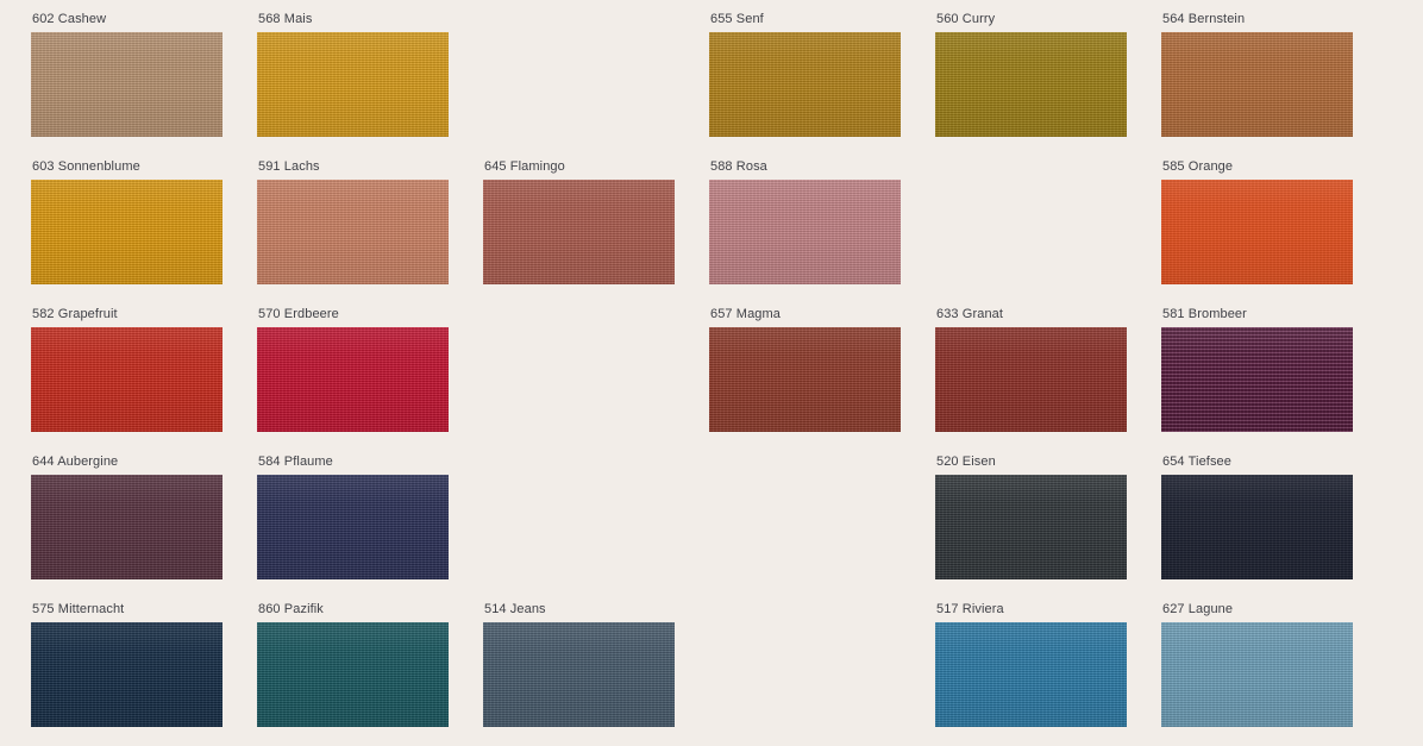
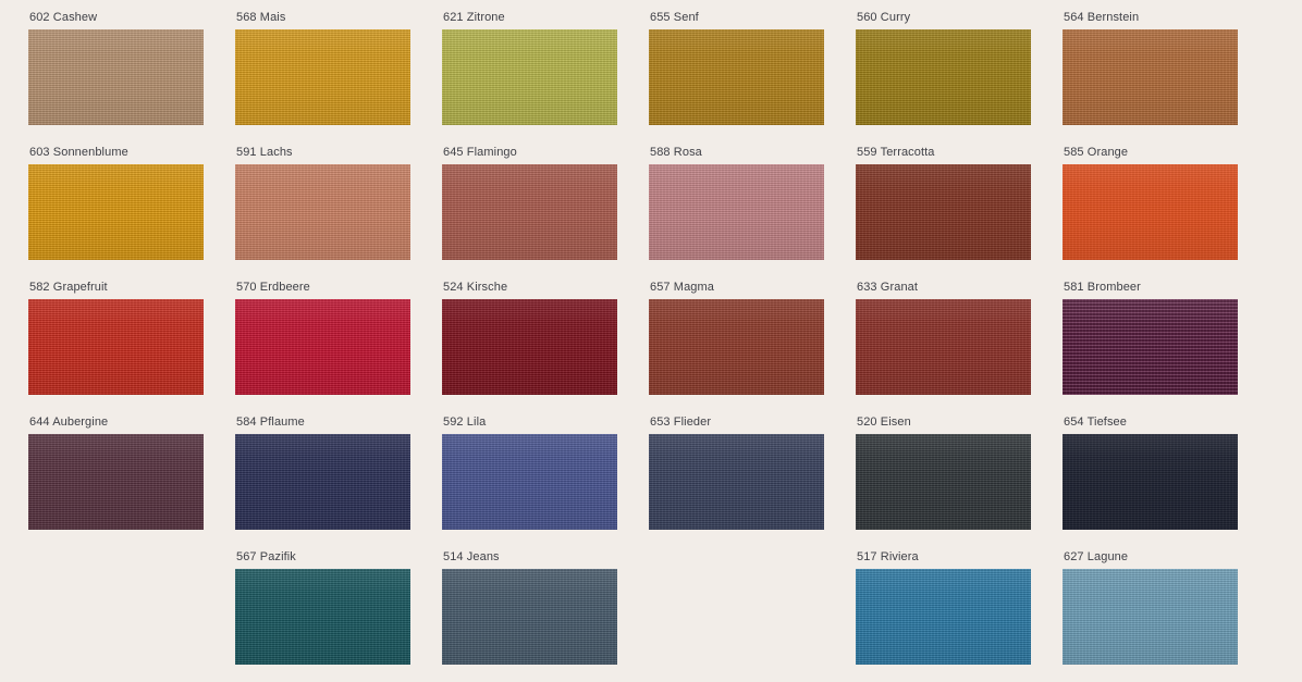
  602 Cashew
  568 Mais
+ 621 Zitrone
  655 Senf
  560 Curry
  564 Bernstein
  603 Sonnenblume
  591 Lachs
  645 Flamingo
  588 Rosa
+ 559 Terracotta
  585 Orange
  582 Grapefruit
  570 Erdbeere
+ 524 Kirsche
  657 Magma
  633 Granat
  581 Brombeer
  644 Aubergine
  584 Pflaume
+ 592 Lila
+ 653 Flieder
  520 Eisen
  654 Tiefsee
- 575 Mitternacht
- 860 Pazifik
+ 567 Pazifik
  514 Jeans
  517 Riviera
  627 Lagune
